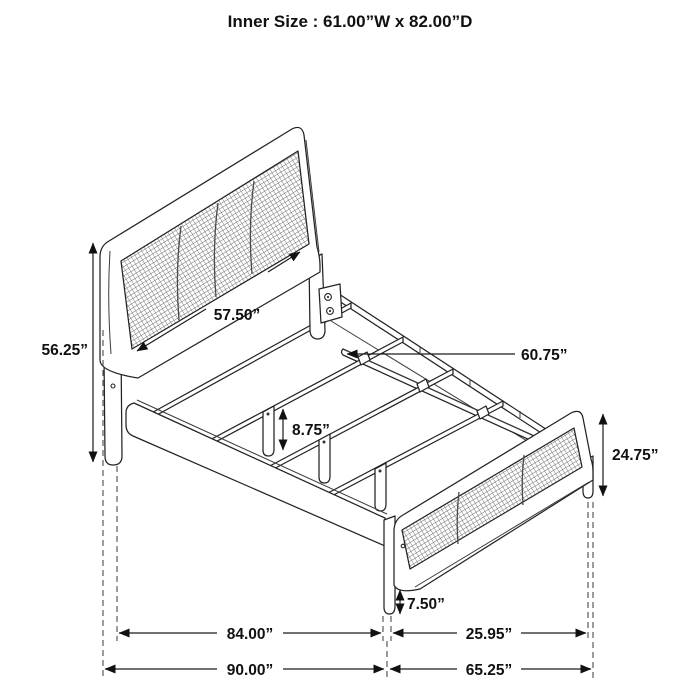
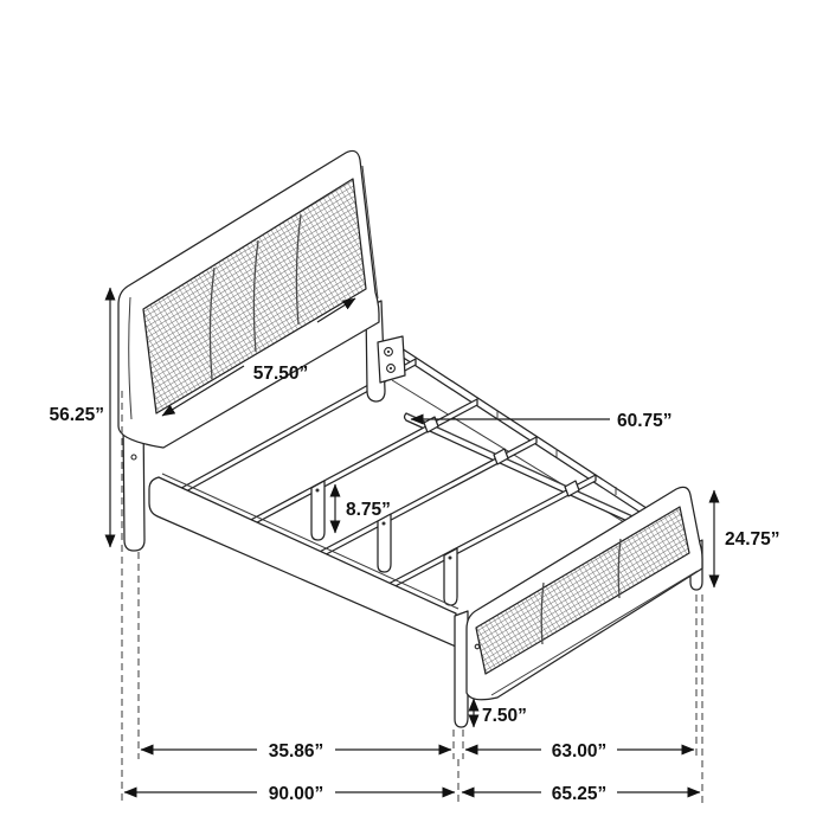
- Inner Size : 61.00”W x 82.00”D
  56.25”
  57.50”
  8.75”
  60.75”
  24.75”
  7.50”
- 84.00”
+ 35.86”
- 25.95”
+ 63.00”
  90.00”
  65.25”
